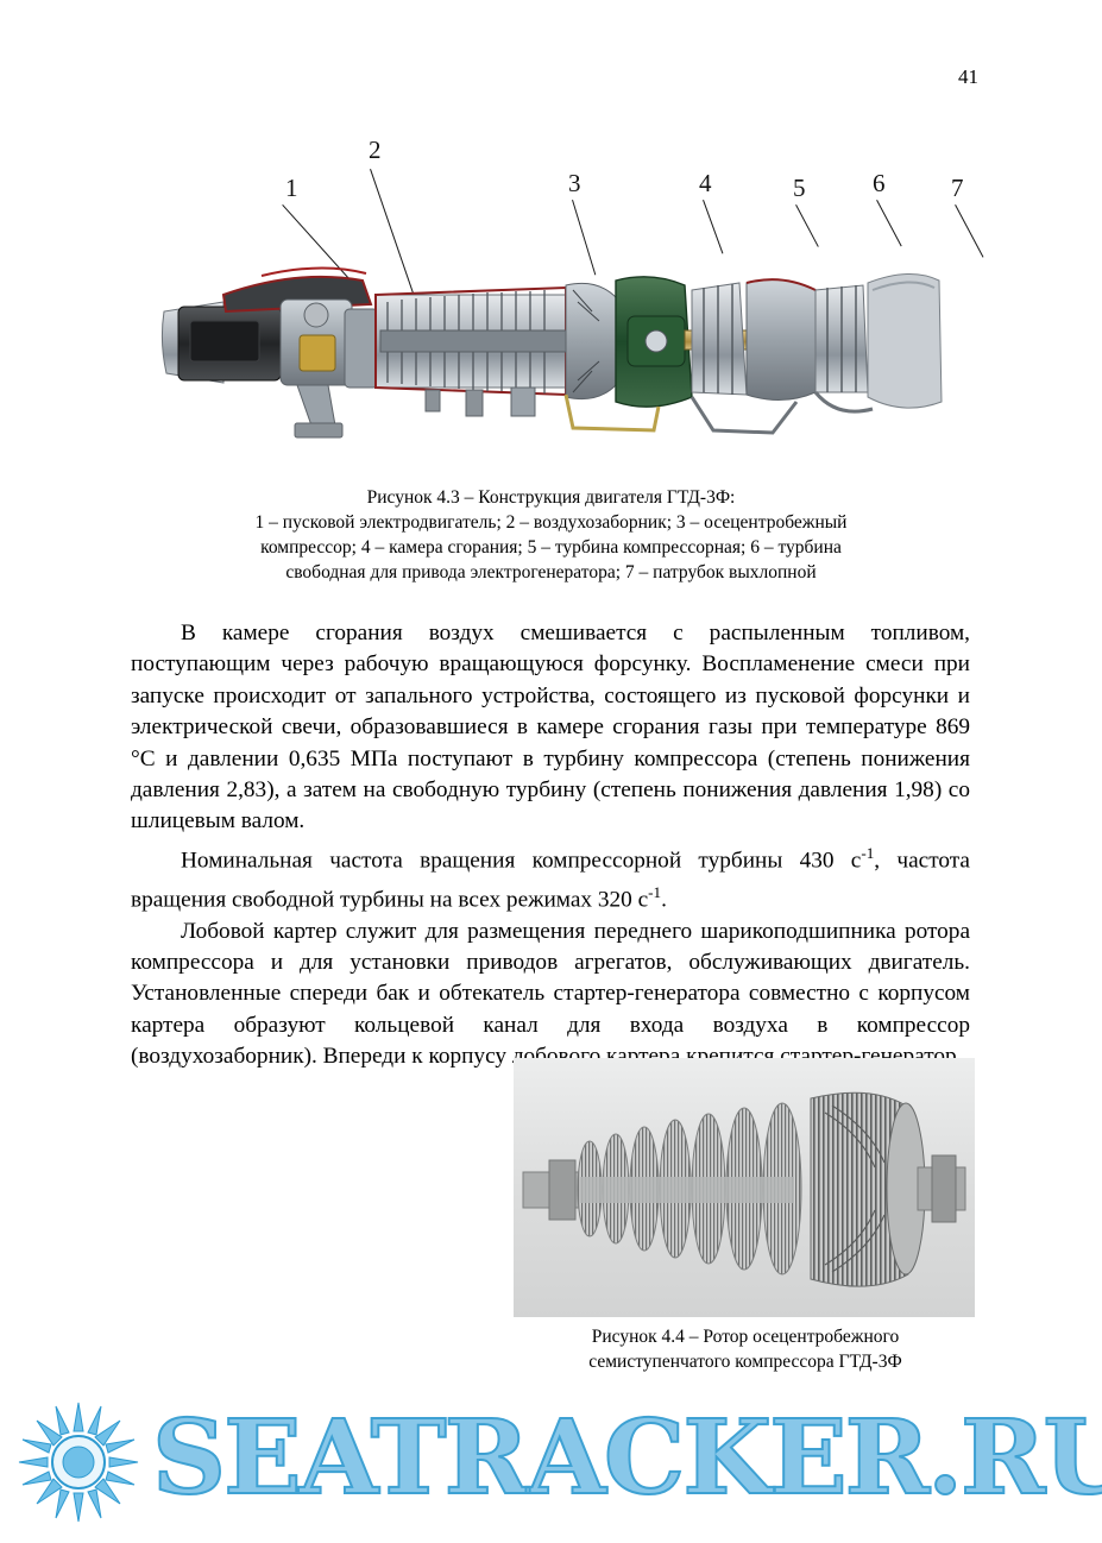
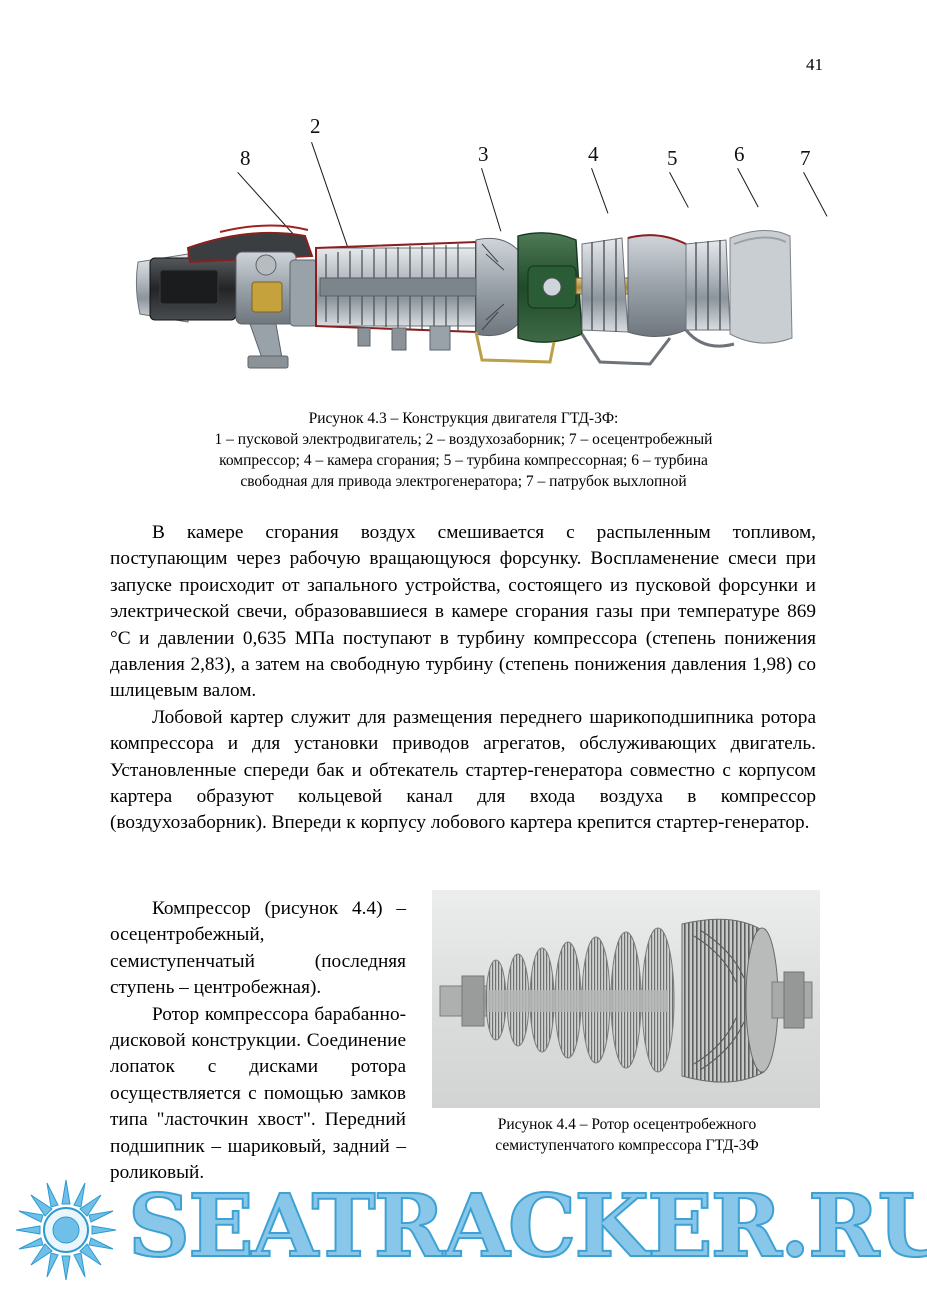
  41
- 1
+ 8
  2
  3
  4
  5
  6
  7
  Рисунок 4.3 – Конструкция двигателя ГТД-3Ф:
- 1 – пусковой электродвигатель; 2 – воздухозаборник; 3 – осецентробежный
+ 1 – пусковой электродвигатель; 2 – воздухозаборник; 7 – осецентробежный
  компрессор; 4 – камера сгорания; 5 – турбина компрессорная; 6 – турбина
  свободная для привода электрогенератора; 7 – патрубок выхлопной
  В камере сгорания воздух смешивается с распыленным топливом, поступающим через рабочую вращающуюся форсунку. Воспламенение смеси при запуске происходит от запального устройства, состоящего из пусковой форсунки и электрической свечи, образовавшиеся в камере сгорания газы при температуре 869 °С и давлении 0,635 МПа поступают в турбину компрессора (степень понижения давления 2,83), а затем на свободную турбину (степень понижения давления 1,98) со шлицевым валом.
- Номинальная частота вращения компрессорной турбины 430 с-1, частота вращения свободной турбины на всех режимах 320 с-1.
  Лобовой картер служит для размещения переднего шарикоподшипника ротора компрессора и для установки приводов агрегатов, обслуживающих двигатель. Установленные спереди бак и обтекатель стартер-генератора совместно с корпусом картера образуют кольцевой канал для входа воздуха в компрессор (воздухозаборник). Впереди к корпусу лобового картера крепится стартер-генератор.
+ Компрессор (рисунок 4.4) – осецентробежный, семиступенчатый (последняя ступень – центробежная).
+ Ротор компрессора барабанно-дисковой конструкции. Соединение лопаток с дисками ротора осуществляется с помощью замков типа "ласточкин хвост". Передний подшипник – шариковый, задний – роликовый.
  Рисунок 4.4 – Ротор осецентробежного
  семиступенчатого компрессора ГТД-3Ф
  SEATRACKER.RU
